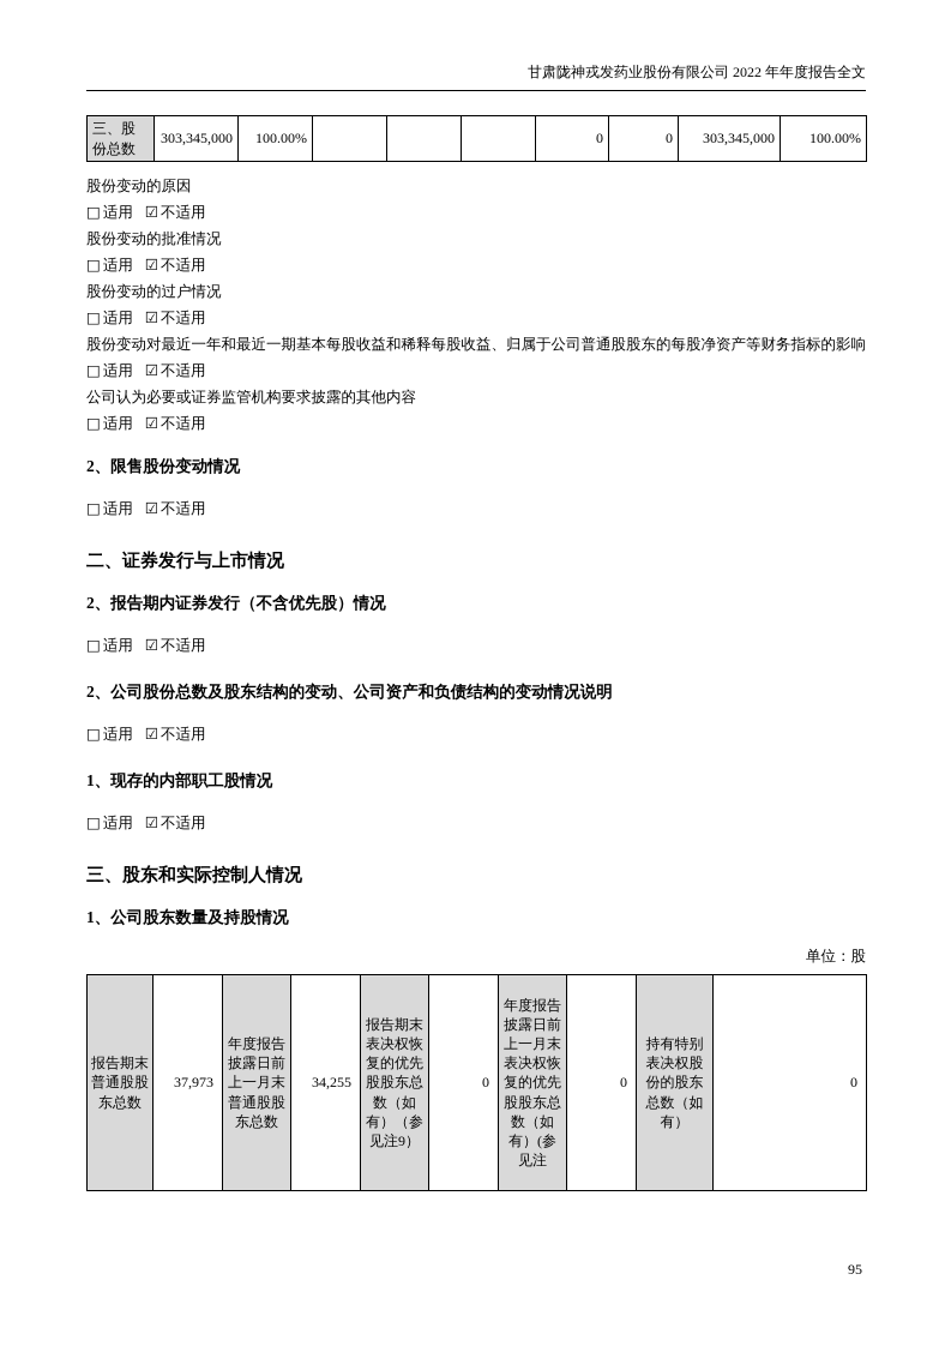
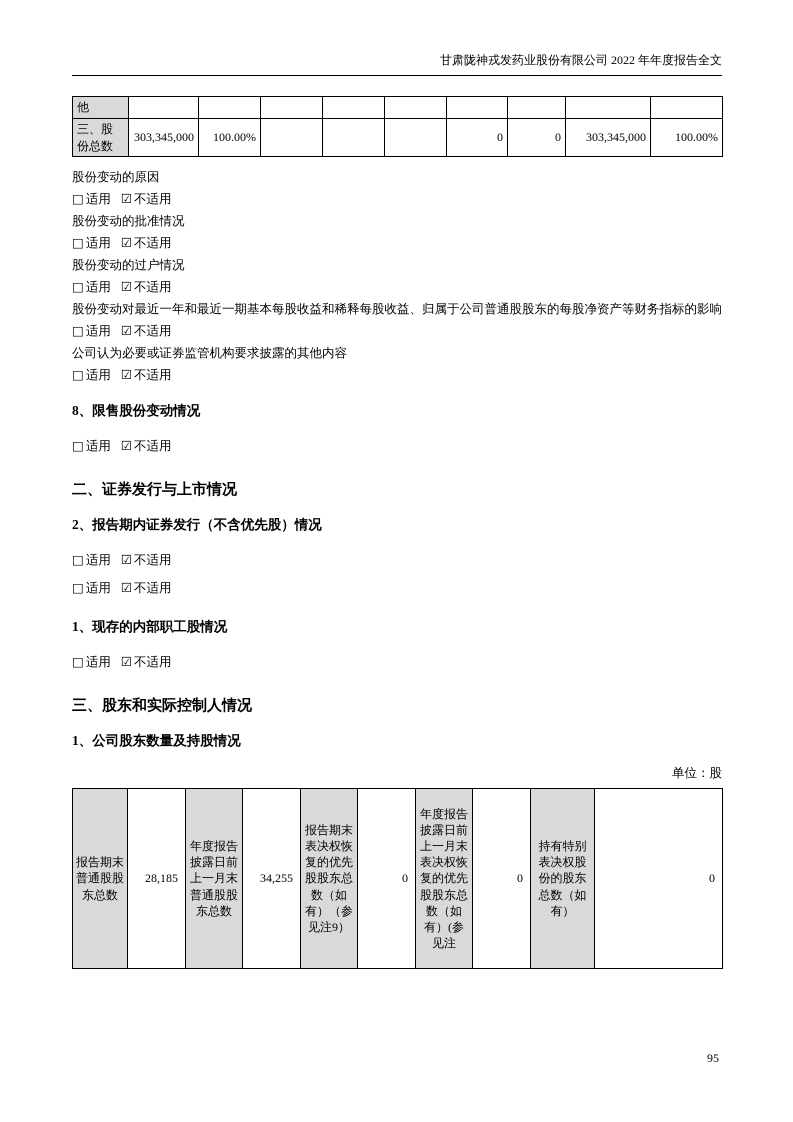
  甘肃陇神戎发药业股份有限公司 2022 年年度报告全文
+ 他
  三、股份总数	303,345,000	100.00%				0	0	303,345,000	100.00%
  股份变动的原因
  □ 适用 ☑ 不适用
  股份变动的批准情况
  □ 适用 ☑ 不适用
  股份变动的过户情况
  □ 适用 ☑ 不适用
  股份变动对最近一年和最近一期基本每股收益和稀释每股收益、归属于公司普通股股东的每股净资产等财务指标的影响
  □ 适用 ☑ 不适用
  公司认为必要或证券监管机构要求披露的其他内容
  □ 适用 ☑ 不适用
- 2、限售股份变动情况
+ 8、限售股份变动情况
  □ 适用 ☑ 不适用
  二、证券发行与上市情况
  2、报告期内证券发行（不含优先股）情况
  □ 适用 ☑ 不适用
- 2、公司股份总数及股东结构的变动、公司资产和负债结构的变动情况说明
  □ 适用 ☑ 不适用
  1、现存的内部职工股情况
  □ 适用 ☑ 不适用
  三、股东和实际控制人情况
  1、公司股东数量及持股情况
  单位：股
- 报告期末普通股股东总数	37,973	年度报告披露日前上一月末普通股股东总数	34,255	报告期末表决权恢复的优先股股东总数（如有）（参见注9）	0	年度报告披露日前上一月末表决权恢复的优先股股东总数（如有）(参见注	0	持有特别表决权股份的股东总数（如有）	0
+ 报告期末普通股股东总数	28,185	年度报告披露日前上一月末普通股股东总数	34,255	报告期末表决权恢复的优先股股东总数（如有）（参见注9）	0	年度报告披露日前上一月末表决权恢复的优先股股东总数（如有）(参见注	0	持有特别表决权股份的股东总数（如有）	0
  95
